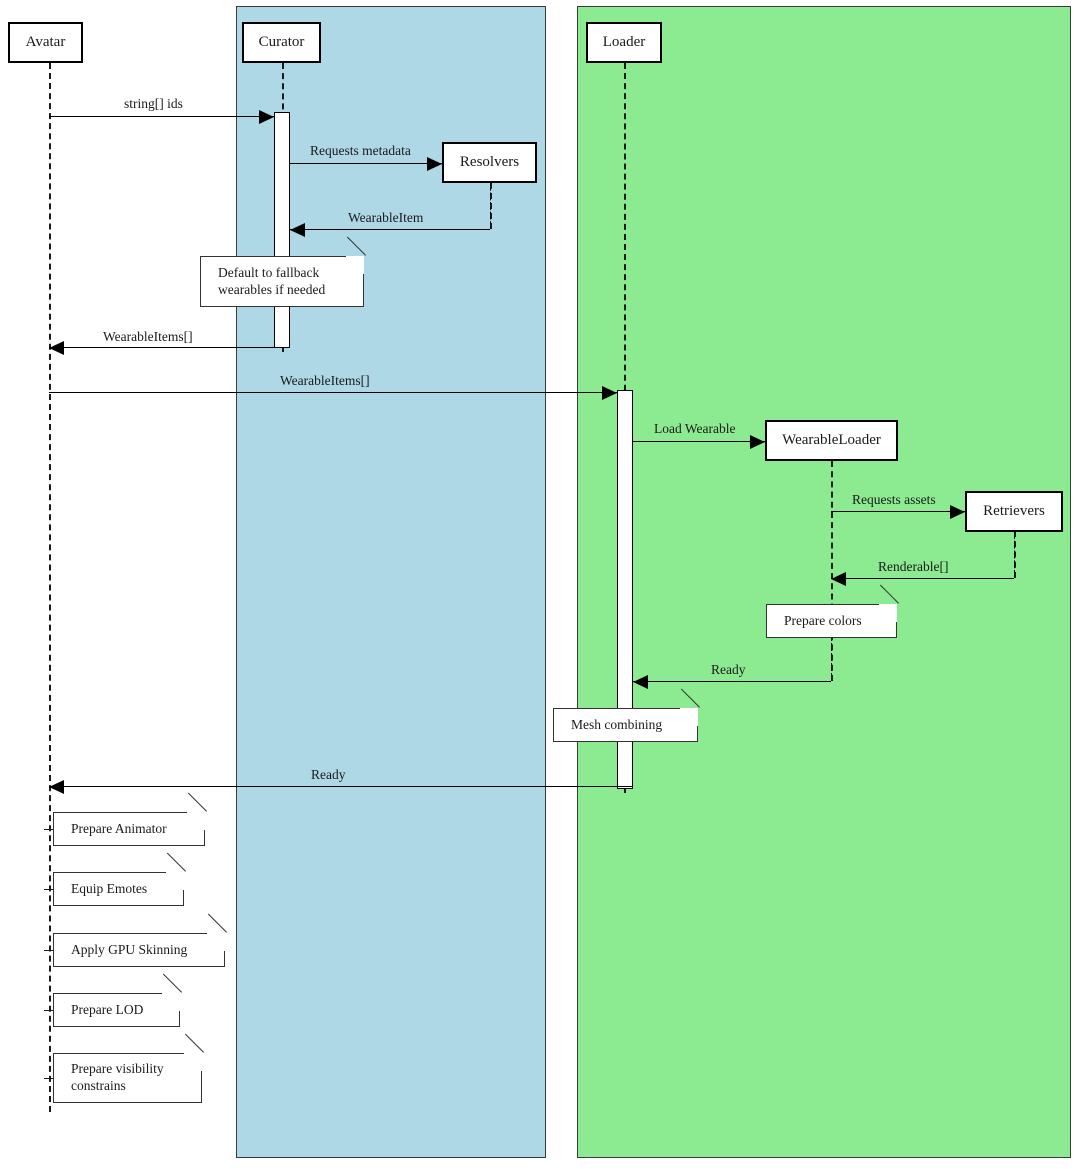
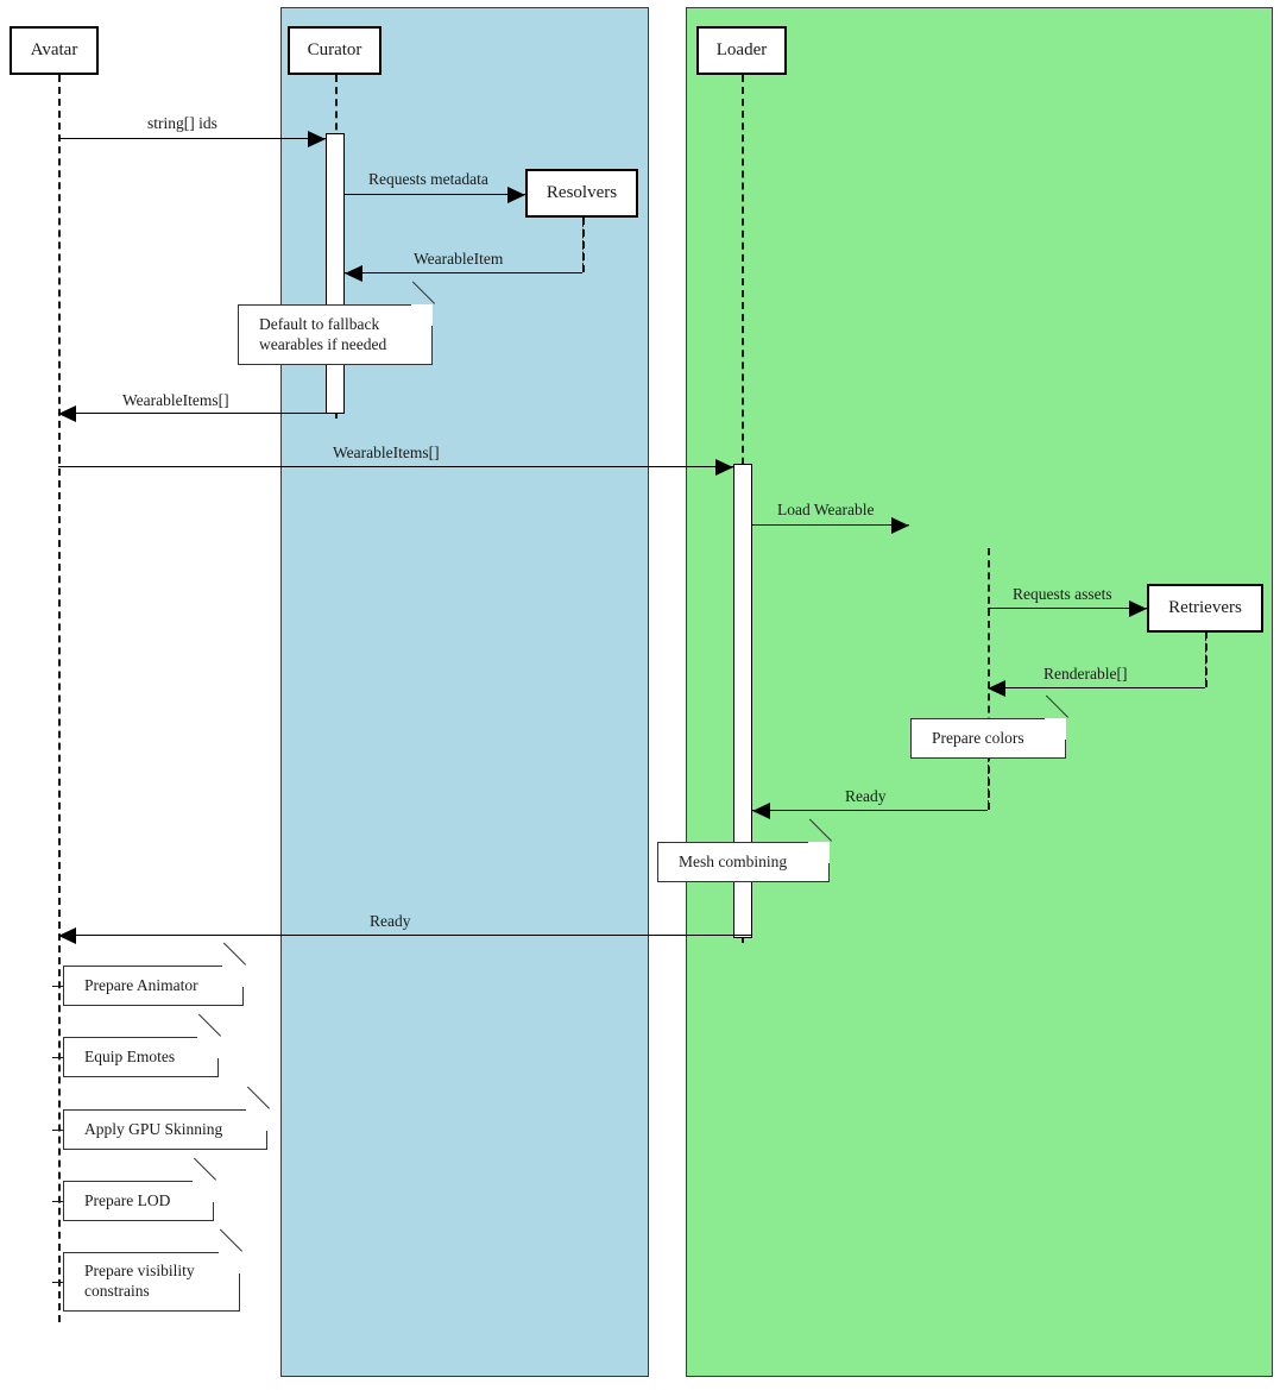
  Avatar
  Curator
  Loader
  Resolvers
- WearableLoader
  Retrievers
  string[] ids
  Requests metadata
  WearableItem
  WearableItems[]
  WearableItems[]
  Load Wearable
  Requests assets
  Renderable[]
  Ready
  Ready
  Default to fallback
  wearables if needed
  Prepare colors
  Mesh combining
  Prepare Animator
  Equip Emotes
  Apply GPU Skinning
  Prepare LOD
  Prepare visibility
  constrains
